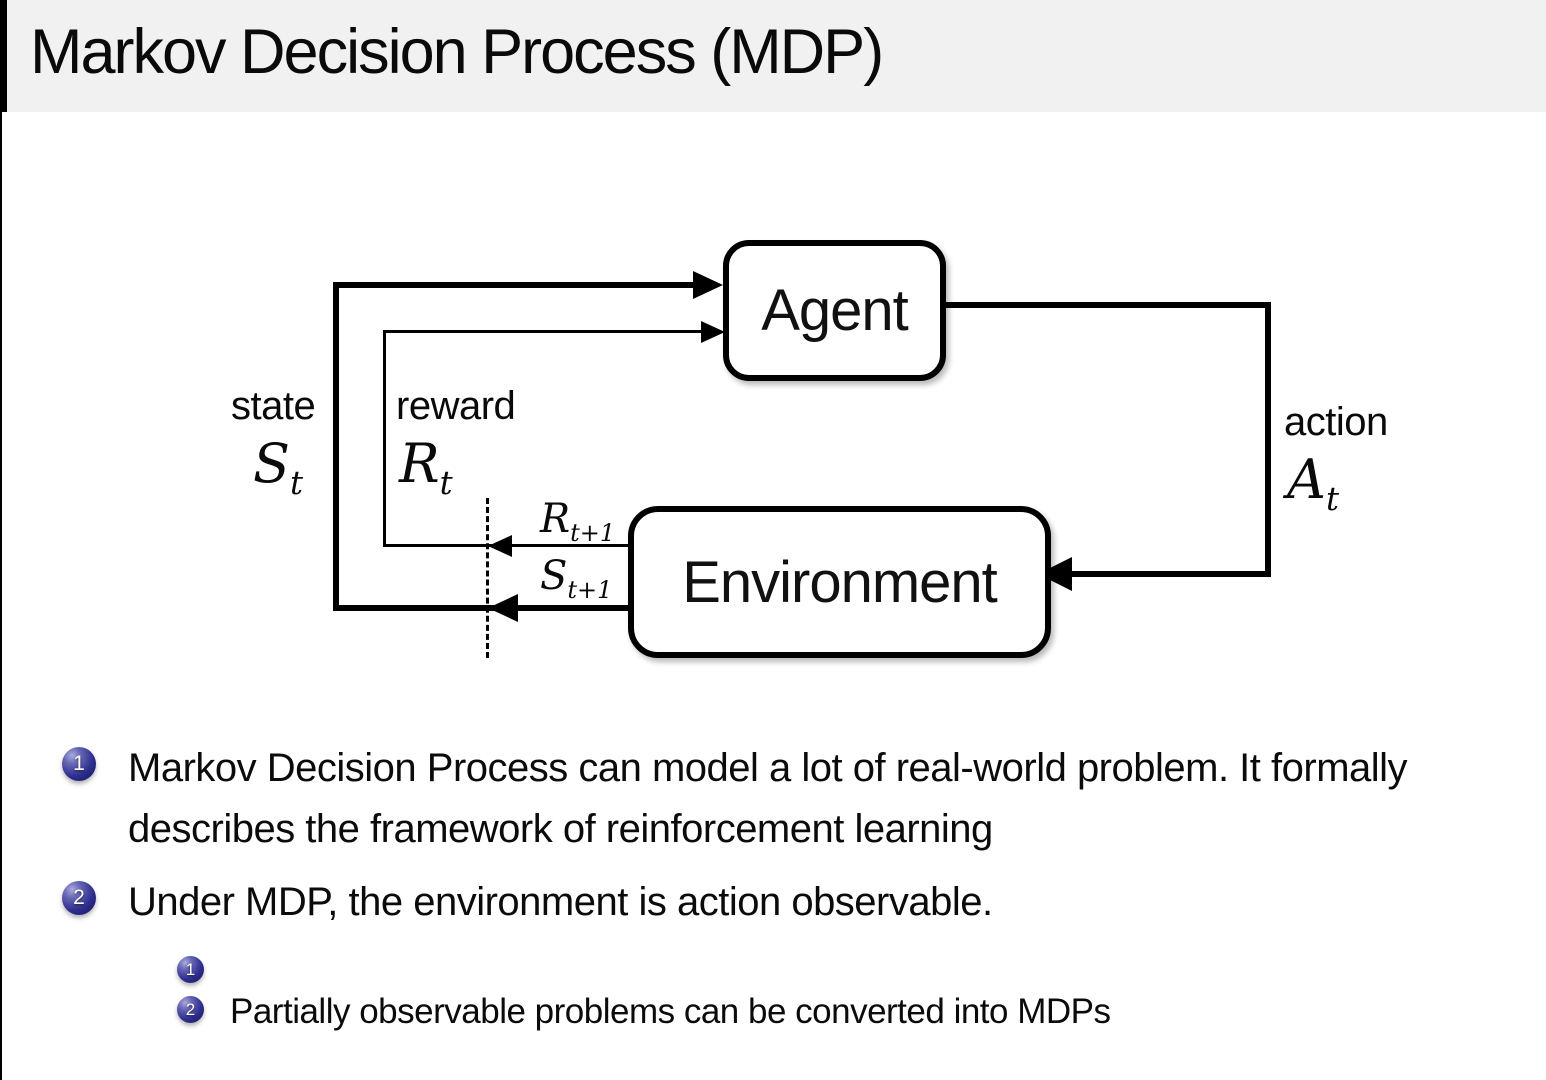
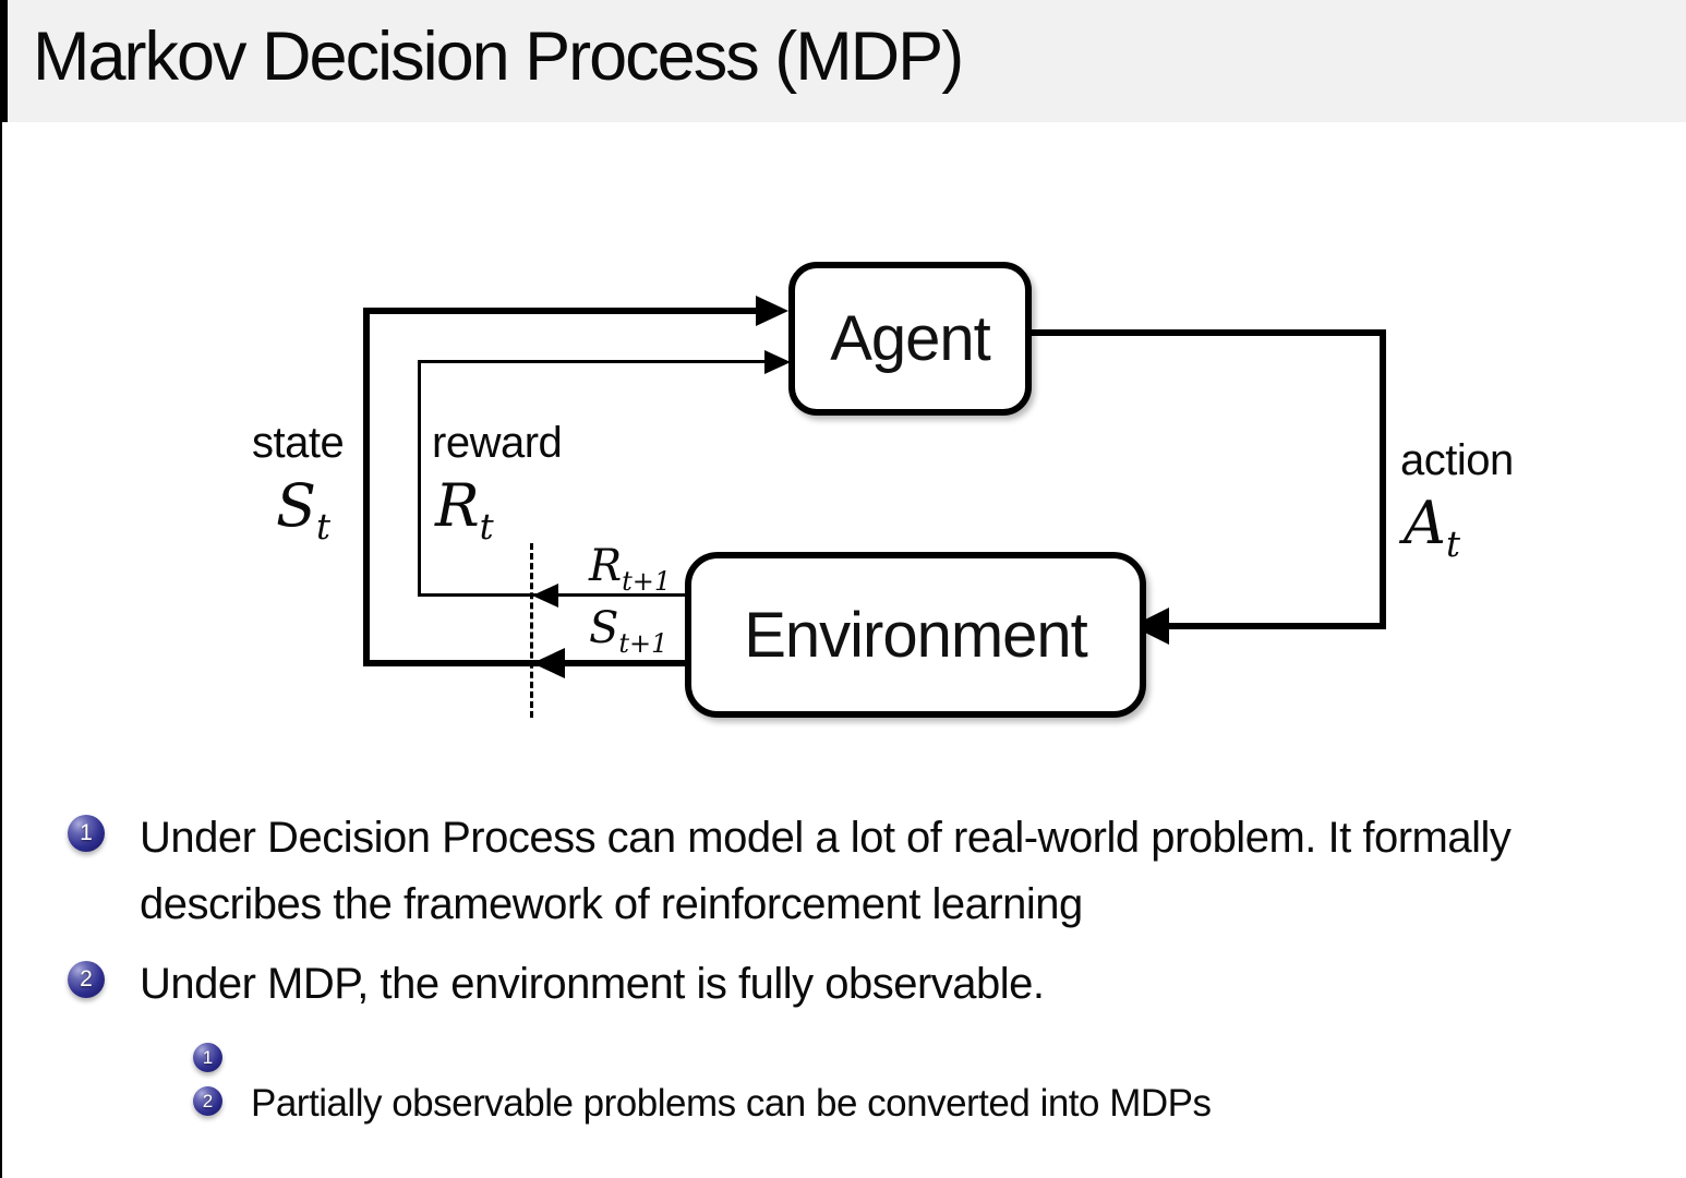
  Markov Decision Process (MDP)
  Agent
  Environment
  state
  St
  reward
  Rt
  Rt+1
  St+1
  action
  At
  1
- Markov Decision Process can model a lot of real-world problem. It formally describes the framework of reinforcement learning
+ Under Decision Process can model a lot of real-world problem. It formally describes the framework of reinforcement learning
  2
- Under MDP, the environment is action observable.
+ Under MDP, the environment is fully observable.
  1
  2
  Partially observable problems can be converted into MDPs
